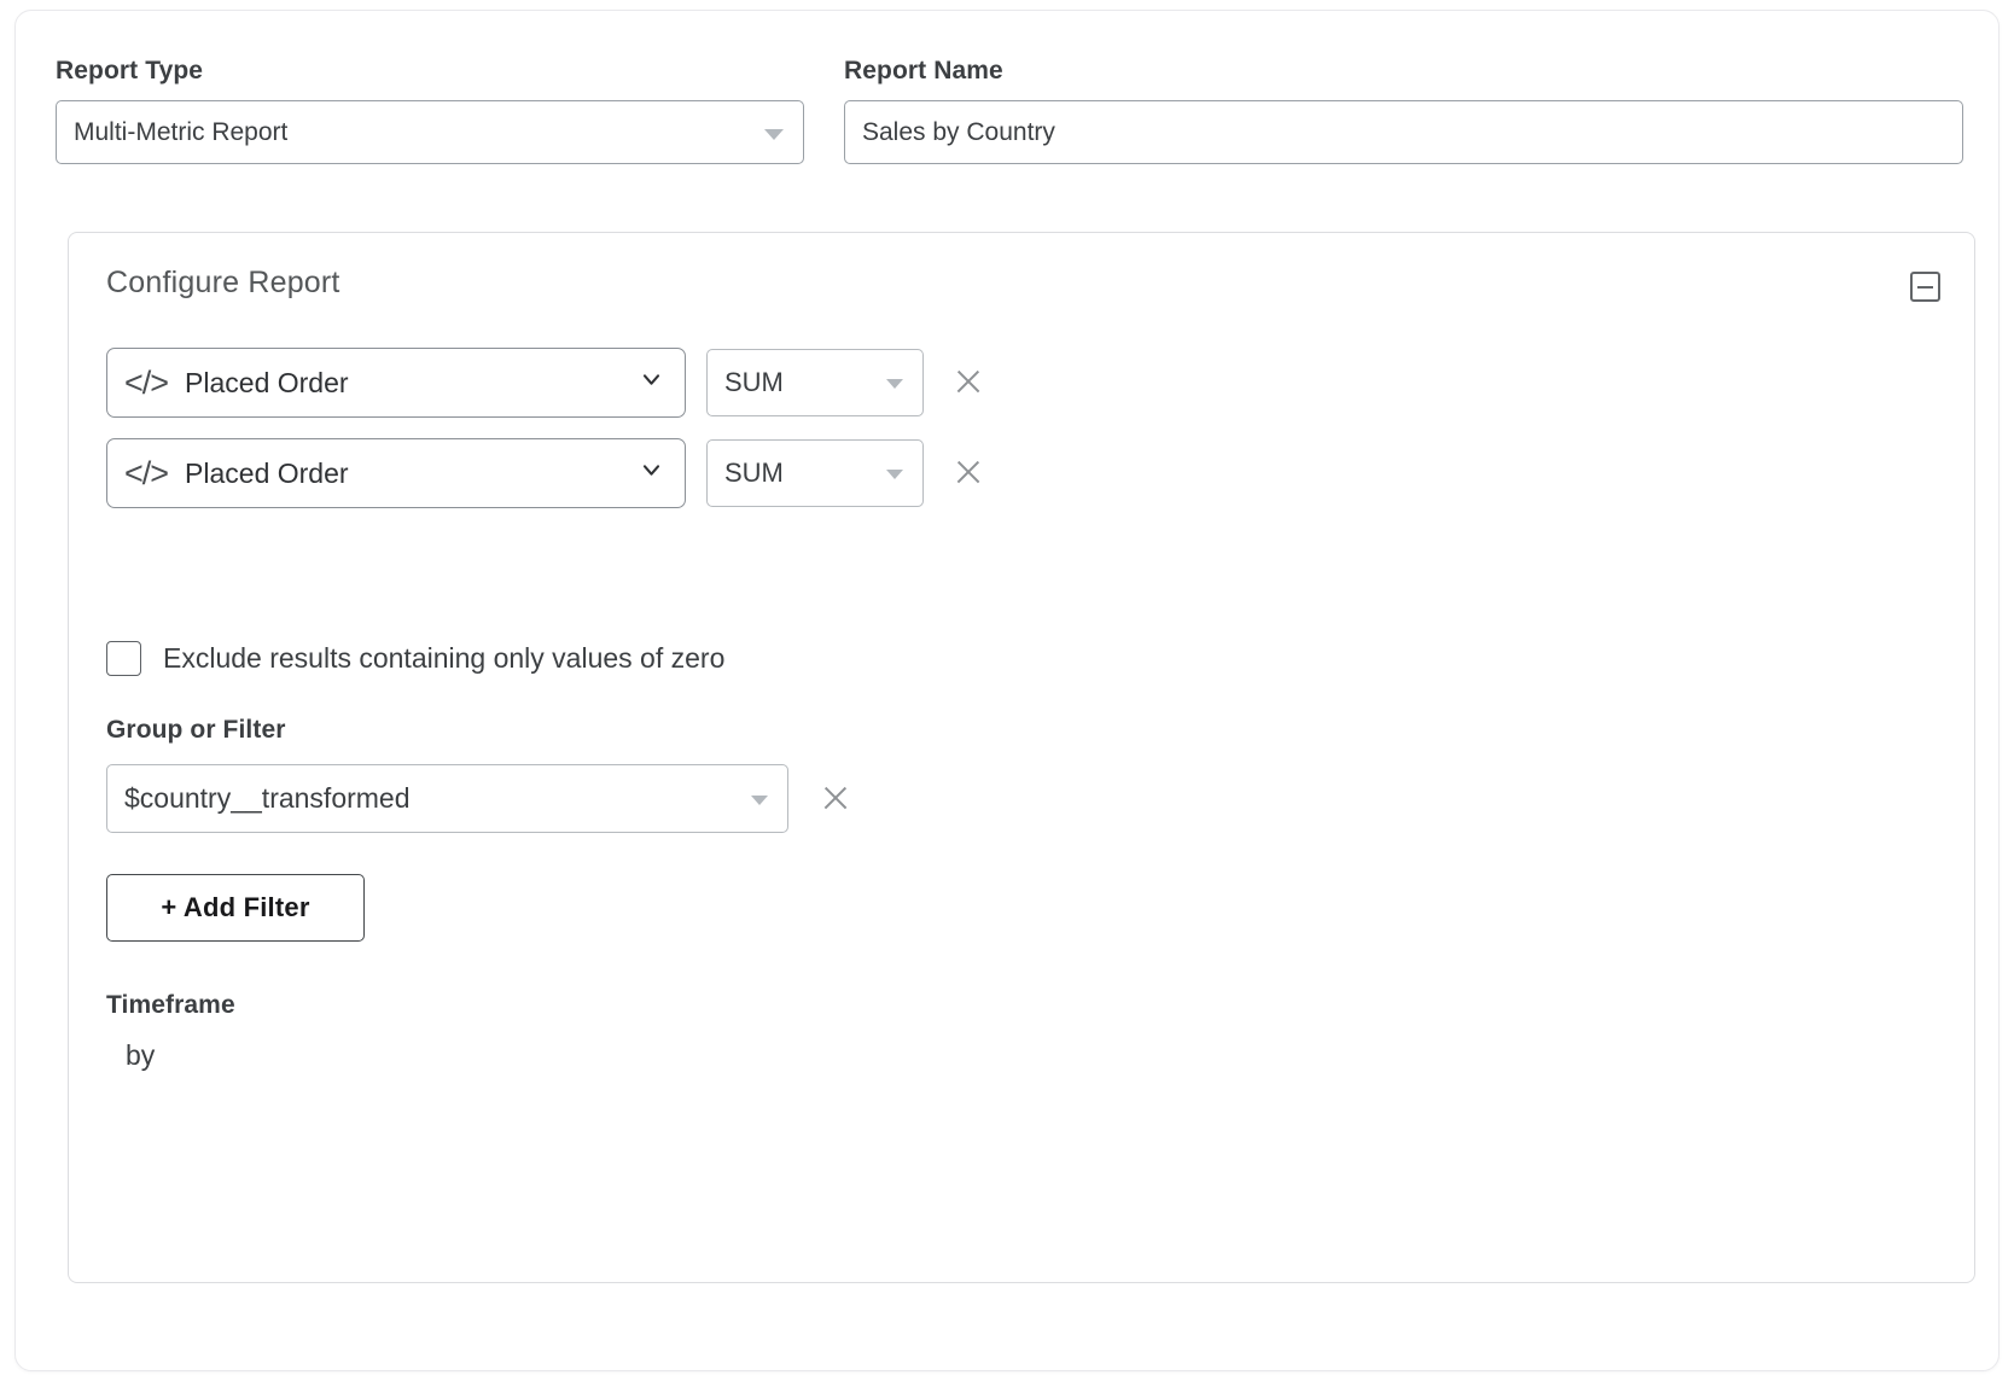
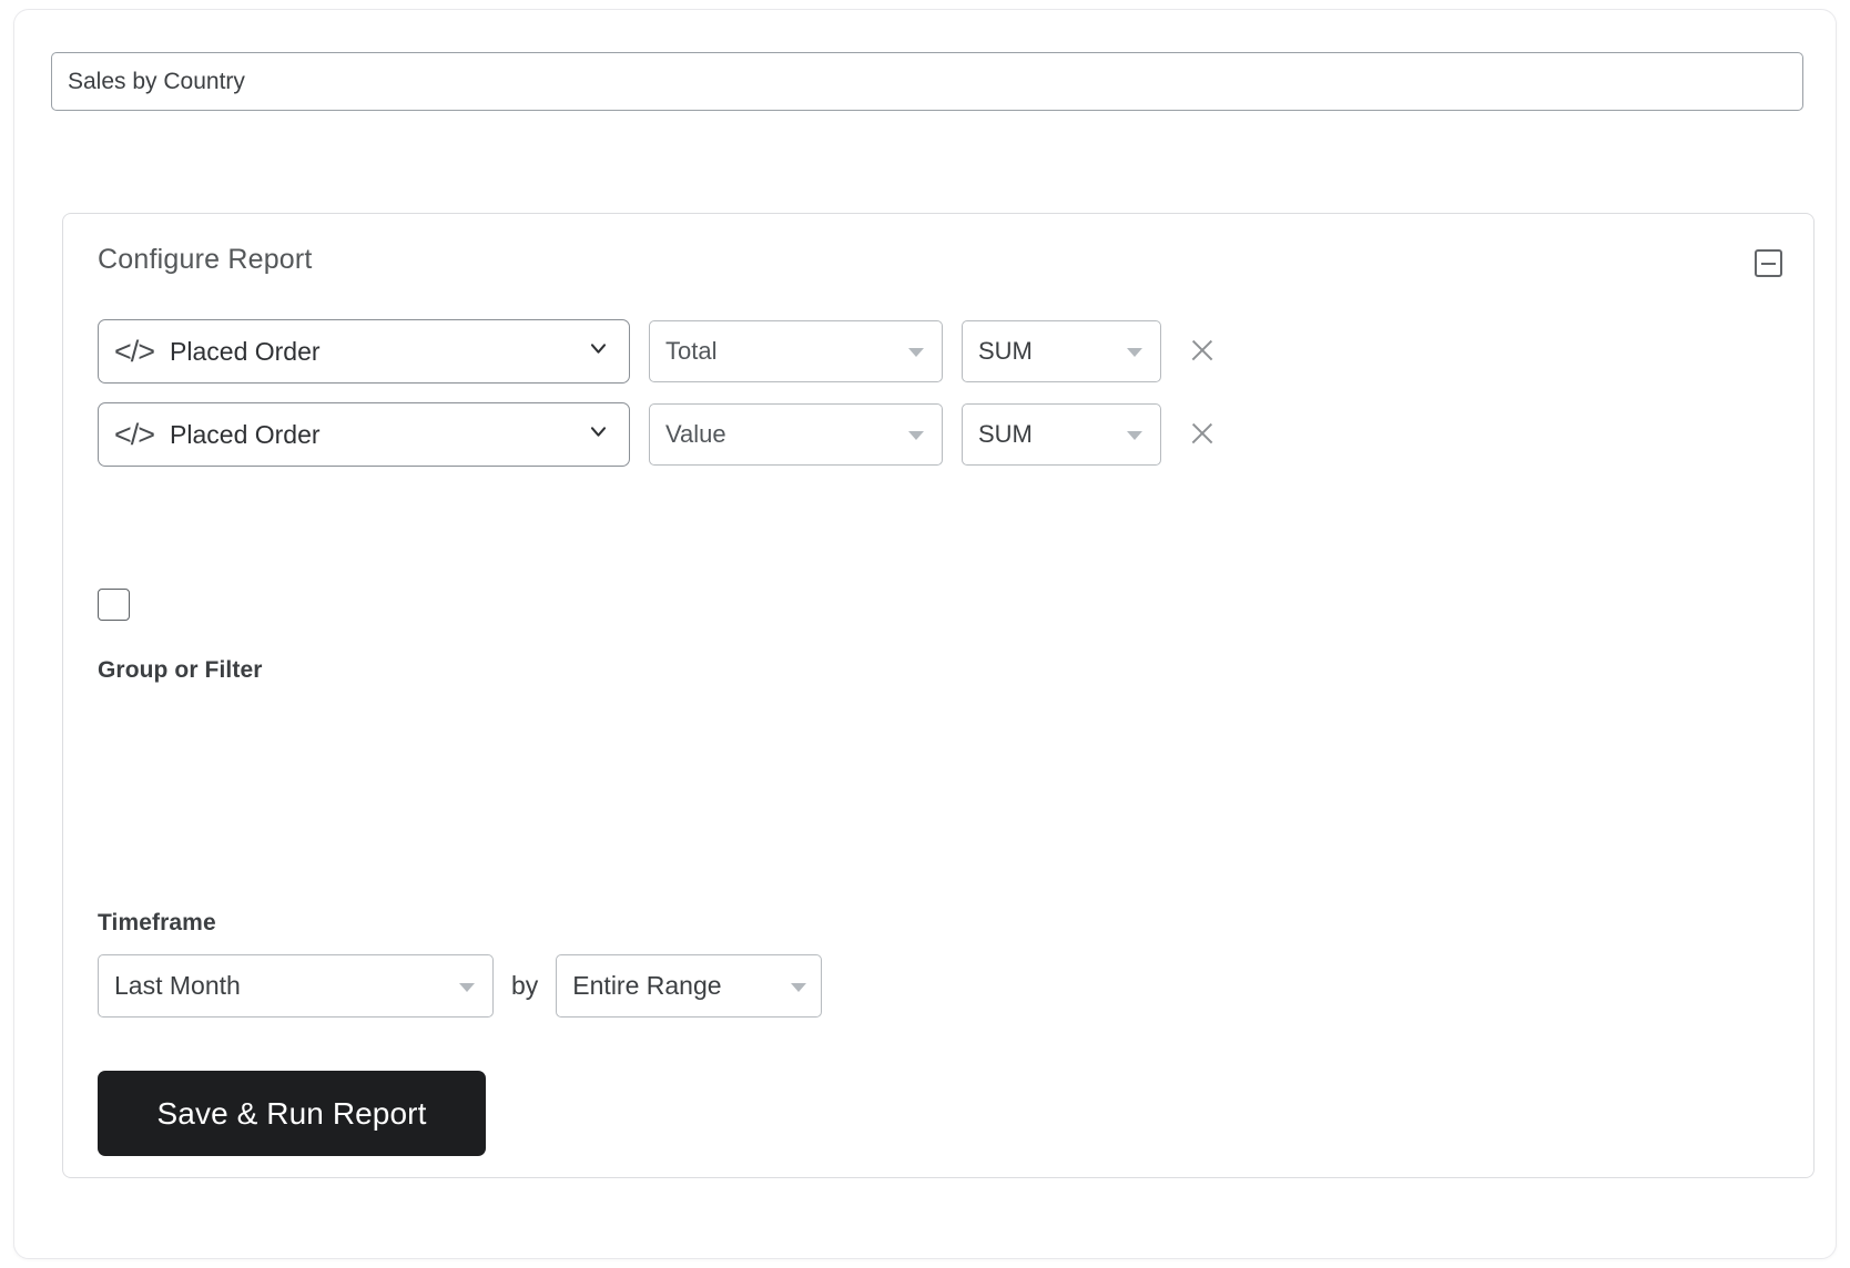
- Report Type
- Multi-Metric Report
- Report Name
  Sales by Country
  Configure Report
  </>
  Placed Order
+ Total
  SUM
  </>
  Placed Order
+ Value
  SUM
- Exclude results containing only values of zero
  Group or Filter
- $country__transformed
- + Add Filter
  Timeframe
+ Last Month
  by
+ Entire Range
+ Save & Run Report
